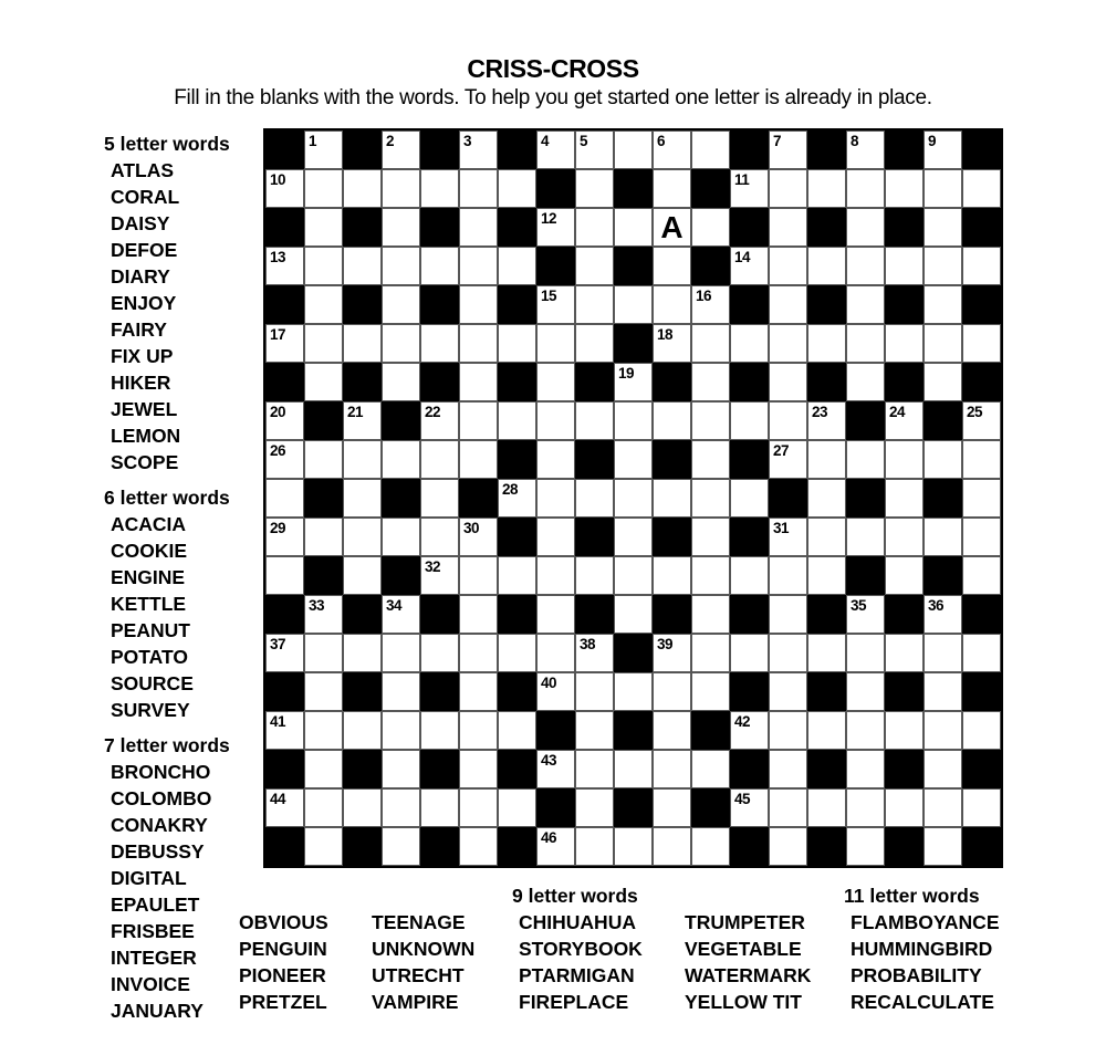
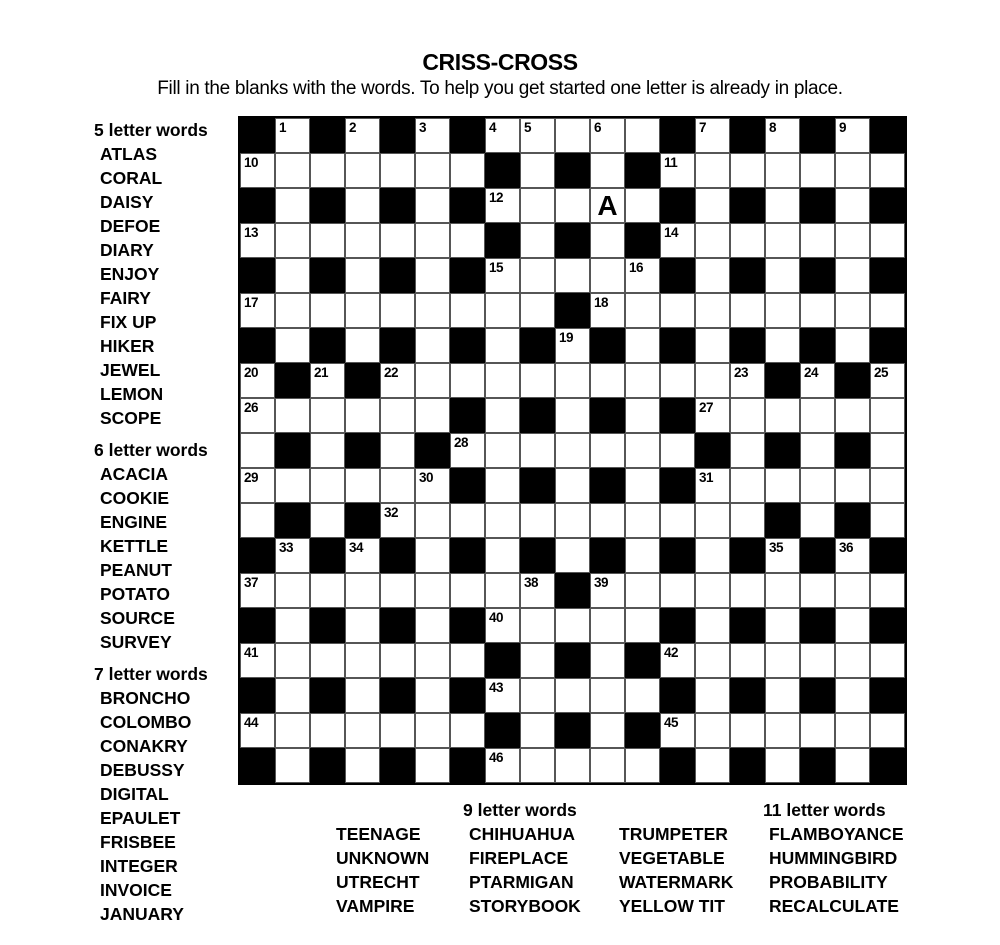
  CRISS-CROSS
  Fill in the blanks with the words. To help you get started one letter is already in place.
  1
  2
  3
  4
  5
  6
  7
  8
  9
  10
  11
  12
  A
  13
  14
  15
  16
  17
  18
  19
  20
  21
  22
  23
  24
  25
  26
  27
  28
  29
  30
  31
  32
  33
  34
  35
  36
  37
  38
  39
  40
  41
  42
  43
  44
  45
  46
  5 letter words
  ATLAS
  CORAL
  DAISY
  DEFOE
  DIARY
  ENJOY
  FAIRY
  FIX UP
  HIKER
  JEWEL
  LEMON
  SCOPE
  6 letter words
  ACACIA
  COOKIE
  ENGINE
  KETTLE
  PEANUT
  POTATO
  SOURCE
  SURVEY
  7 letter words
  BRONCHO
  COLOMBO
  CONAKRY
  DEBUSSY
  DIGITAL
  EPAULET
  FRISBEE
  INTEGER
  INVOICE
  JANUARY
- OBVIOUS
- PENGUIN
- PIONEER
- PRETZEL
  TEENAGE
  UNKNOWN
  UTRECHT
  VAMPIRE
  9 letter words
  CHIHUAHUA
- STORYBOOK
+ FIREPLACE
  PTARMIGAN
- FIREPLACE
+ STORYBOOK
  TRUMPETER
  VEGETABLE
  WATERMARK
  YELLOW TIT
  11 letter words
  FLAMBOYANCE
  HUMMINGBIRD
  PROBABILITY
  RECALCULATE
